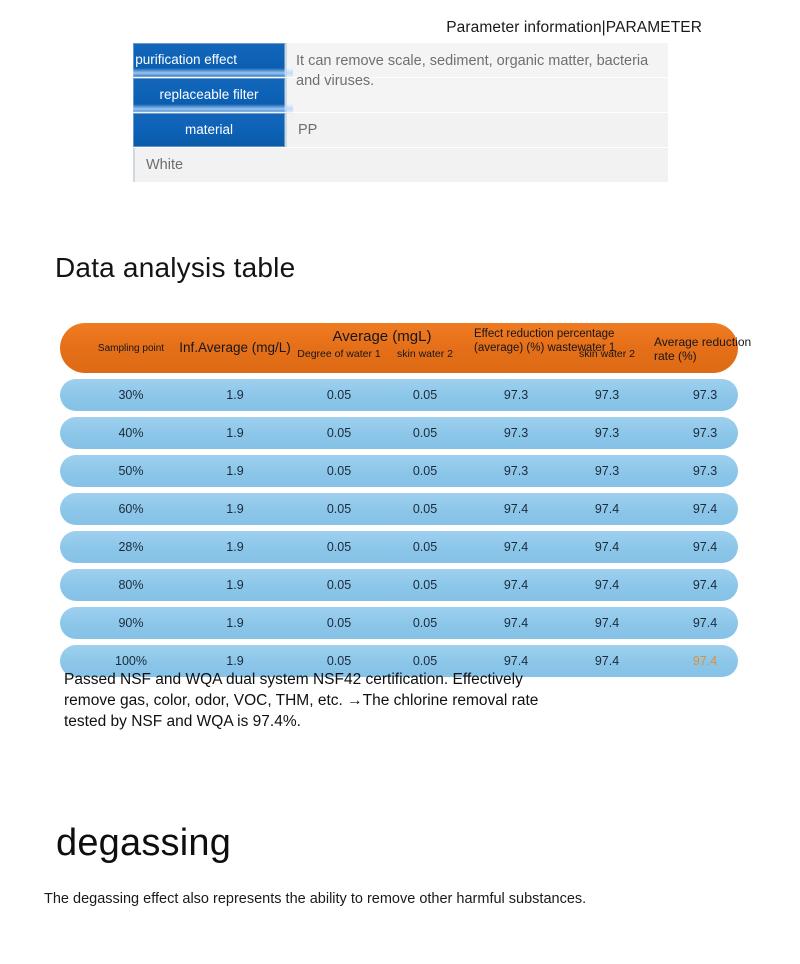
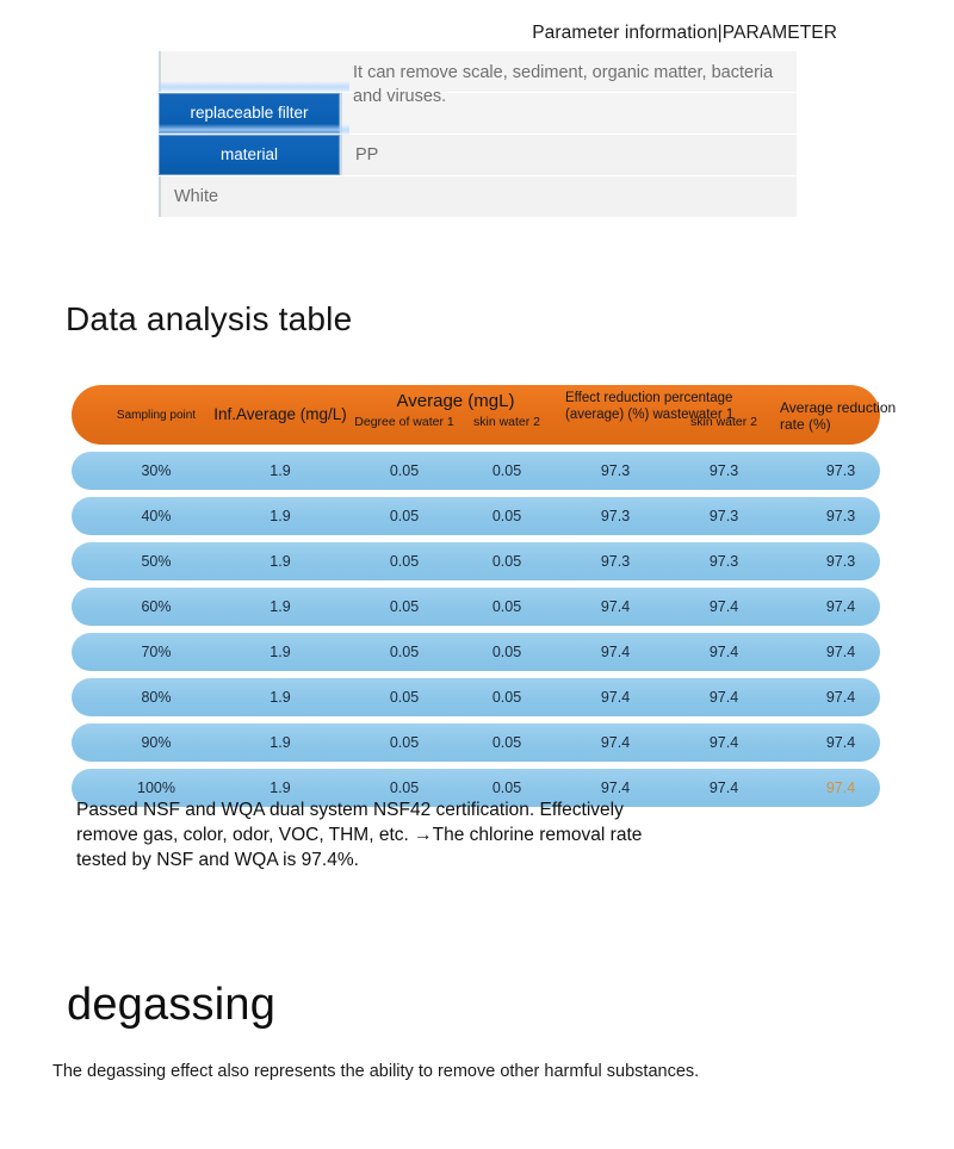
  Parameter information|PARAMETER
- r purification effect
  replaceable filter
  material
  PP
  White
  It can remove scale, sediment, organic matter, bacteria and viruses.
  Data analysis table
  Sampling point
  Inf.Average (mg/L)
  Average (mgL)
  Degree of water 1
  skin water 2
  Effect reduction percentage (average) (%) wastewater 1
  skin water 2
  Average reduction rate (%)
  30%
  1.9
  0.05
  0.05
  97.3
  97.3
  97.3
  40%
  1.9
  0.05
  0.05
  97.3
  97.3
  97.3
  50%
  1.9
  0.05
  0.05
  97.3
  97.3
  97.3
  60%
  1.9
  0.05
  0.05
  97.4
  97.4
  97.4
- 28%
+ 70%
  1.9
  0.05
  0.05
  97.4
  97.4
  97.4
  80%
  1.9
  0.05
  0.05
  97.4
  97.4
  97.4
  90%
  1.9
  0.05
  0.05
  97.4
  97.4
  97.4
  100%
  1.9
  0.05
  0.05
  97.4
  97.4
  97.4
  Passed NSF and WQA dual system NSF42 certification. Effectively remove gas, color, odor, VOC, THM, etc. →The chlorine removal rate tested by NSF and WQA is 97.4%.
  degassing
  The degassing effect also represents the ability to remove other harmful substances.
